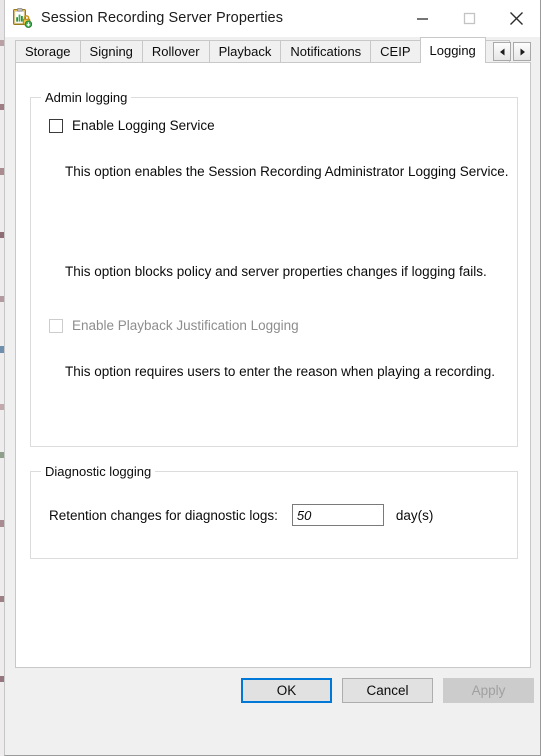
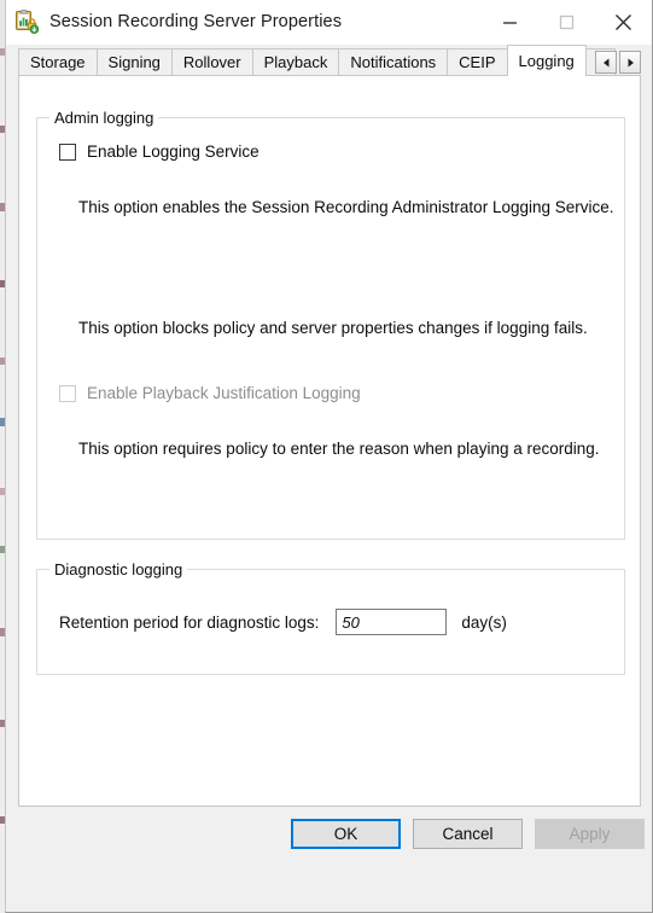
  Session Recording Server Properties
  Storage
  Signing
  Rollover
  Playback
  Notifications
  CEIP
  Logging
  Admin logging
  Enable Logging Service
  This option enables the Session Recording Administrator Logging Service.
  This option blocks policy and server properties changes if logging fails.
  Enable Playback Justification Logging
- This option requires users to enter the reason when playing a recording.
+ This option requires policy to enter the reason when playing a recording.
  Diagnostic logging
- Retention changes for diagnostic logs:
+ Retention period for diagnostic logs:
  50
  day(s)
  OK
  Cancel
  Apply
